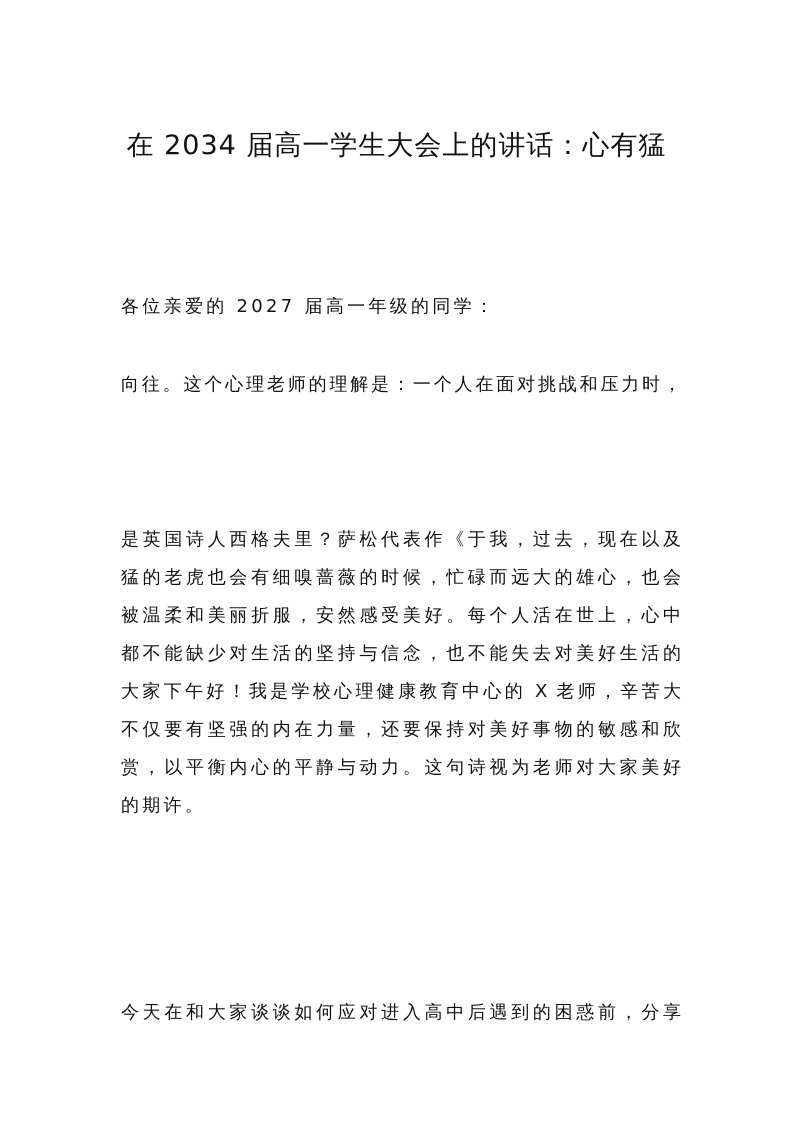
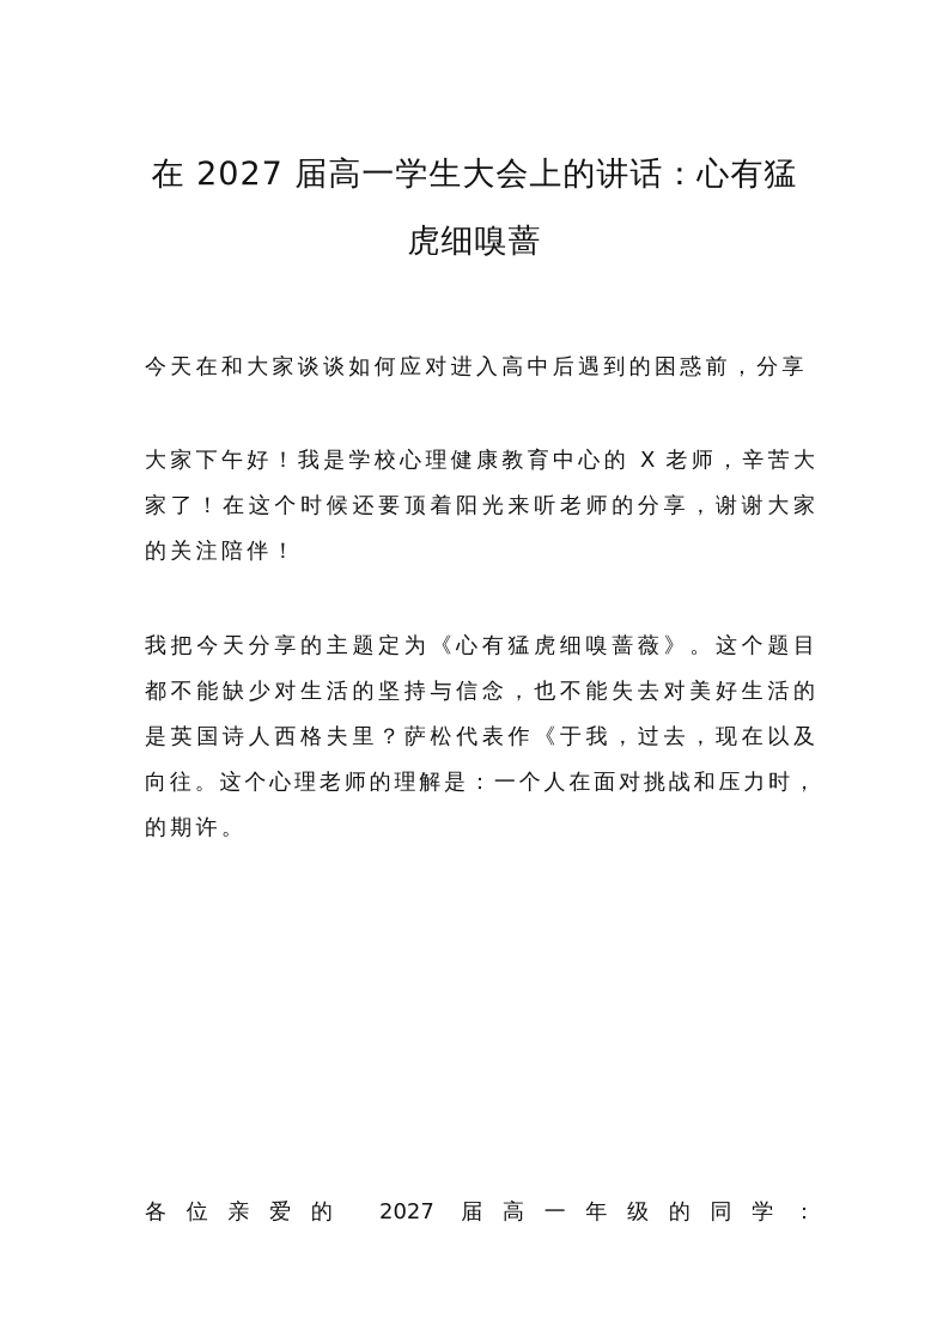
- 在 2034 届高一学生大会上的讲话：心有猛
+ 在 2027 届高一学生大会上的讲话：心有猛
+ 虎细嗅蔷
- 各位亲爱的 2027 届高一年级的同学：
+ 今天在和大家谈谈如何应对进入高中后遇到的困惑前，分享
- 向往。这个心理老师的理解是：一个人在面对挑战和压力时，
+ 大家下午好！我是学校心理健康教育中心的 X 老师，辛苦大
+ 家了！在这个时候还要顶着阳光来听老师的分享，谢谢大家
+ 的关注陪伴！
+ 我把今天分享的主题定为《心有猛虎细嗅蔷薇》。这个题目
- 是英国诗人西格夫里？萨松代表作《于我，过去，现在以及
+ 都不能缺少对生活的坚持与信念，也不能失去对美好生活的
- 猛的老虎也会有细嗅蔷薇的时候，忙碌而远大的雄心，也会
- 被温柔和美丽折服，安然感受美好。每个人活在世上，心中
- 都不能缺少对生活的坚持与信念，也不能失去对美好生活的
+ 是英国诗人西格夫里？萨松代表作《于我，过去，现在以及
- 大家下午好！我是学校心理健康教育中心的 X 老师，辛苦大
+ 向往。这个心理老师的理解是：一个人在面对挑战和压力时，
- 不仅要有坚强的内在力量，还要保持对美好事物的敏感和欣
- 赏，以平衡内心的平静与动力。这句诗视为老师对大家美好
  的期许。
- 今天在和大家谈谈如何应对进入高中后遇到的困惑前，分享
+ 各位亲爱的 2027 届高一年级的同学：
